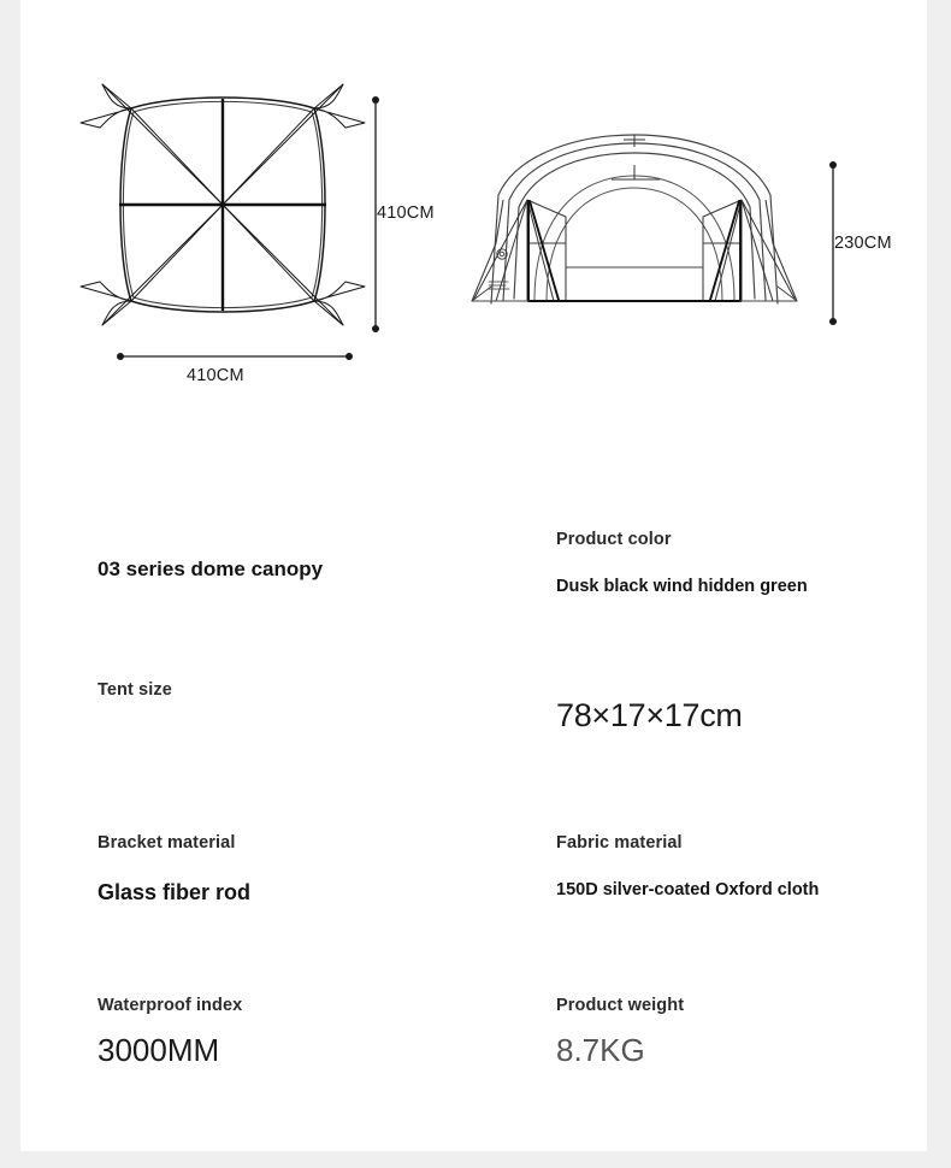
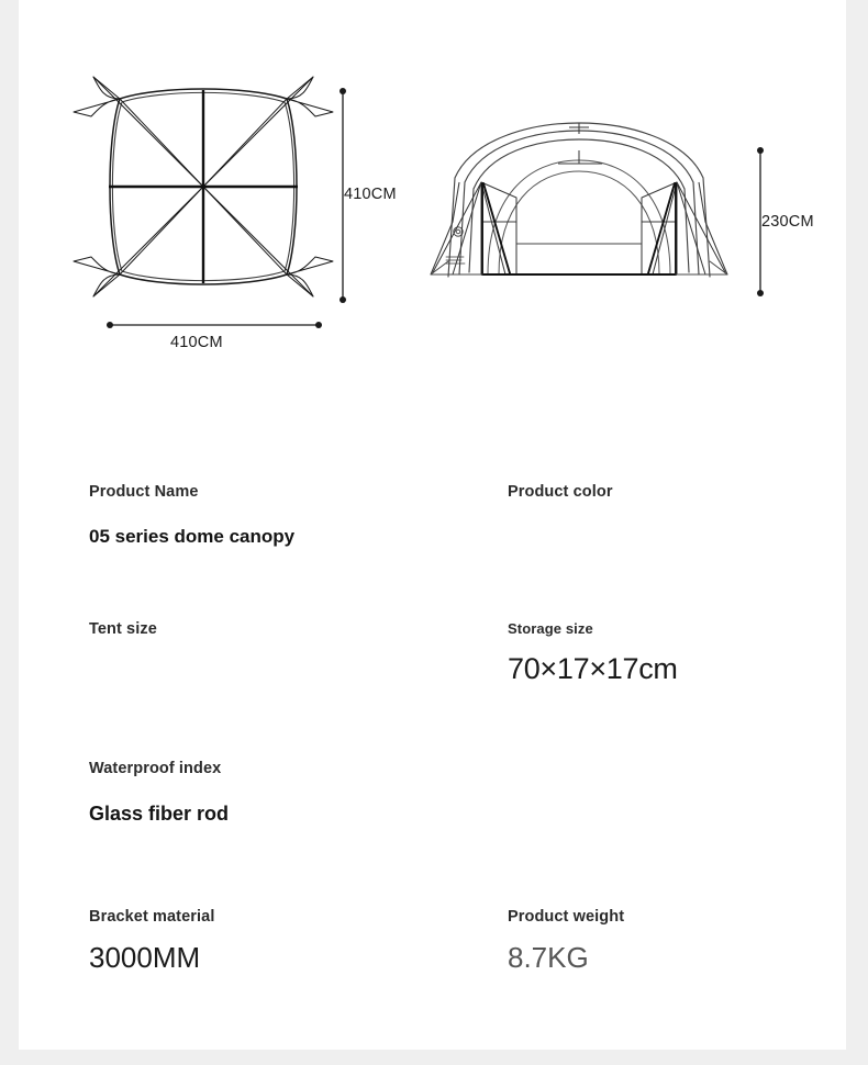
  410CM
  410CM
  230CM
+ Product Name
- 03 series dome canopy
+ 05 series dome canopy
  Product color
- Dusk black wind hidden green
  Tent size
+ Storage size
- 78×17×17cm
+ 70×17×17cm
- Bracket material
+ Waterproof index
  Glass fiber rod
- Fabric material
- 150D silver-coated Oxford cloth
- Waterproof index
+ Bracket material
  3000MM
  Product weight
  8.7KG
